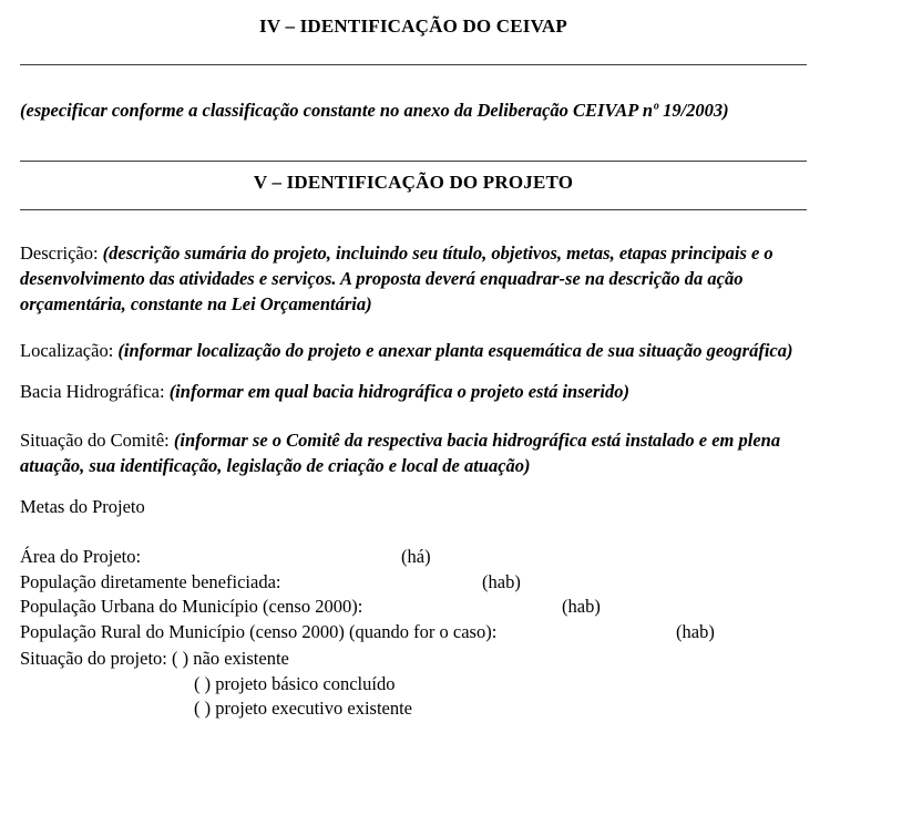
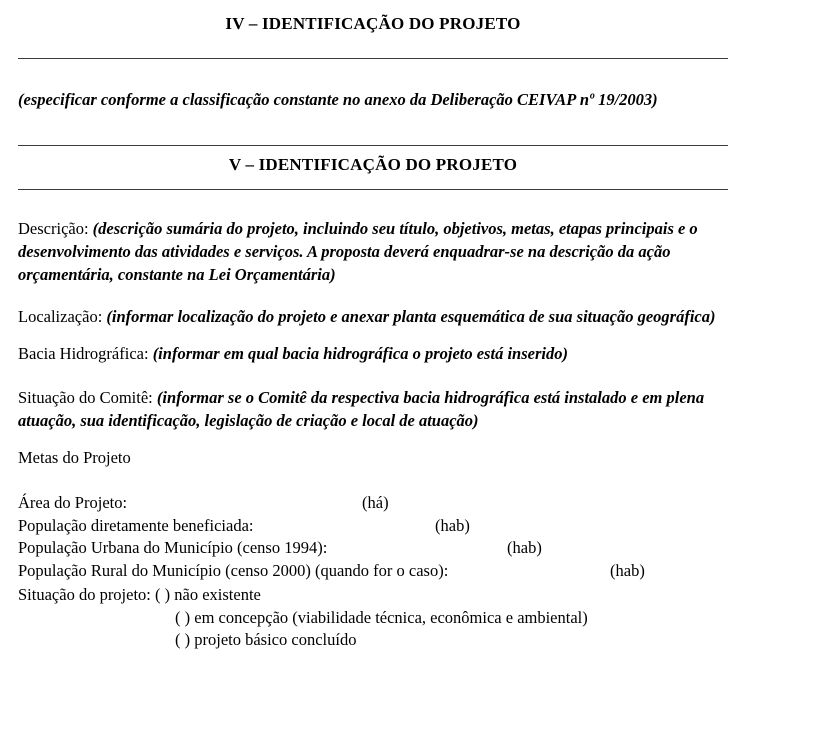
- IV – IDENTIFICAÇÃO DO CEIVAP
+ IV – IDENTIFICAÇÃO DO PROJETO
  (especificar conforme a classificação constante no anexo da Deliberação CEIVAP nº 19/2003)
  V – IDENTIFICAÇÃO DO PROJETO
  Descrição: (descrição sumária do projeto, incluindo seu título, objetivos, metas, etapas principais e o desenvolvimento das atividades e serviços. A proposta deverá enquadrar-se na descrição da ação orçamentária, constante na Lei Orçamentária)
  Localização: (informar localização do projeto e anexar planta esquemática de sua situação geográfica)
  Bacia Hidrográfica: (informar em qual bacia hidrográfica o projeto está inserido)
  Situação do Comitê: (informar se o Comitê da respectiva bacia hidrográfica está instalado e em plena atuação, sua identificação, legislação de criação e local de atuação)
  Metas do Projeto
  Área do Projeto:
  (há)
  População diretamente beneficiada:
  (hab)
- População Urbana do Município (censo 2000):
+ População Urbana do Município (censo 1994):
  (hab)
  População Rural do Município (censo 2000) (quando for o caso):
  (hab)
  Situação do projeto: ( ) não existente
+ ( ) em concepção (viabilidade técnica, econômica e ambiental)
  ( ) projeto básico concluído
- ( ) projeto executivo existente
